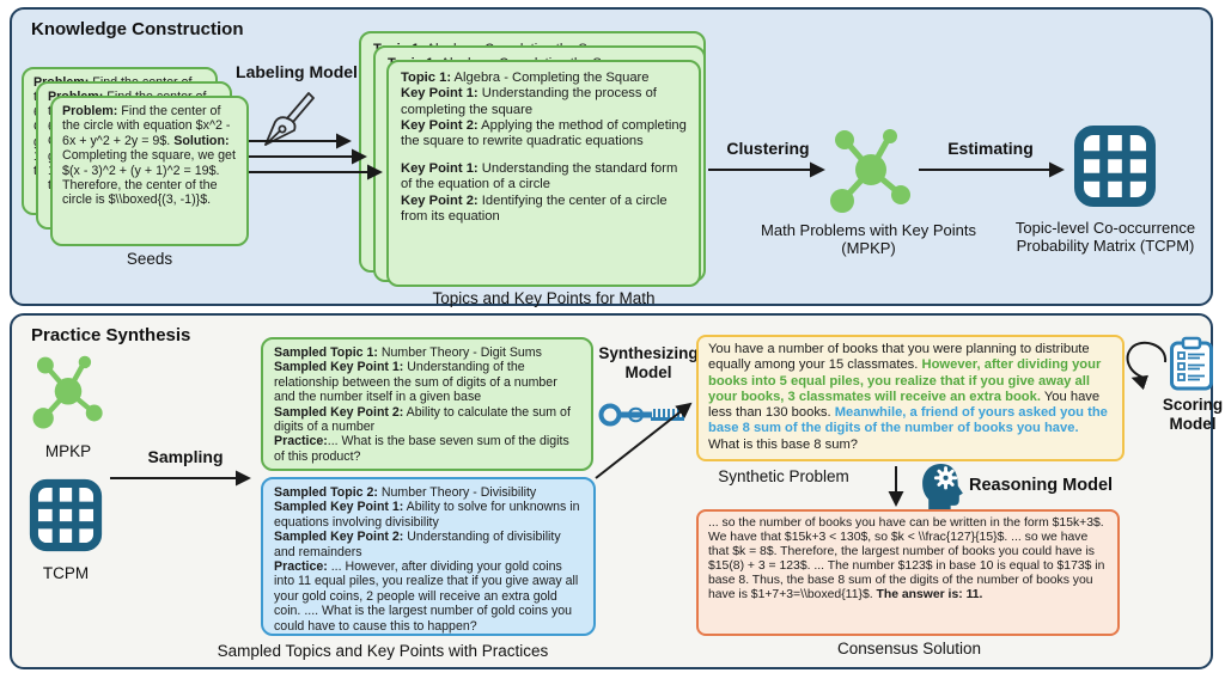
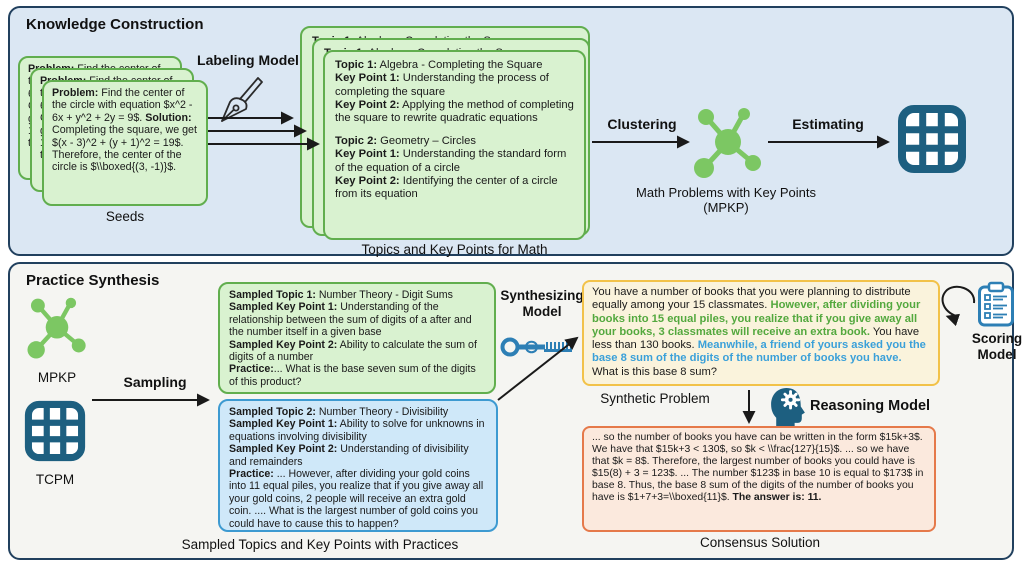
  Knowledge Construction
  Problem: Find the center of the circle with equation $x^2 - 6x + y^2 + 2y = 9$. Solution: Completing the square, we get $(x - 3)^2 + (y + 1)^2 = 19$. Therefore, the center of the circle is $\\boxed{(3, -1)}$.
  Seeds
  Labeling Model
  Topic 1: Algebra - Completing the Square
  Key Point 1: Understanding the process of completing the square
  Key Point 2: Applying the method of completing the square to rewrite quadratic equations
+ Topic 2: Geometry – Circles
  Key Point 1: Understanding the standard form of the equation of a circle
  Key Point 2: Identifying the center of a circle from its equation
  Topics and Key Points for Math
  Clustering
  Math Problems with Key Points (MPKP)
  Estimating
- Topic-level Co-occurrence Probability Matrix (TCPM)
  Practice Synthesis
  MPKP
  Sampling
  TCPM
  Sampled Topic 1: Number Theory - Digit Sums
- Sampled Key Point 1: Understanding of the relationship between the sum of digits of a number and the number itself in a given base
+ Sampled Key Point 1: Understanding of the relationship between the sum of digits of a after and the number itself in a given base
  Sampled Key Point 2: Ability to calculate the sum of digits of a number
  Practice:... What is the base seven sum of the digits of this product?
  Sampled Topic 2: Number Theory - Divisibility
  Sampled Key Point 1: Ability to solve for unknowns in equations involving divisibility
  Sampled Key Point 2: Understanding of divisibility and remainders
  Practice: ... However, after dividing your gold coins into 11 equal piles, you realize that if you give away all your gold coins, 2 people will receive an extra gold coin. .... What is the largest number of gold coins you could have to cause this to happen?
  Sampled Topics and Key Points with Practices
  Synthesizing Model
- You have a number of books that you were planning to distribute equally among your 15 classmates. However, after dividing your books into 5 equal piles, you realize that if you give away all your books, 3 classmates will receive an extra book. You have less than 130 books. Meanwhile, a friend of yours asked you the base 8 sum of the digits of the number of books you have. What is this base 8 sum?
+ You have a number of books that you were planning to distribute equally among your 15 classmates. However, after dividing your books into 15 equal piles, you realize that if you give away all your books, 3 classmates will receive an extra book. You have less than 130 books. Meanwhile, a friend of yours asked you the base 8 sum of the digits of the number of books you have. What is this base 8 sum?
  Synthetic Problem
  Scoring Model
  Reasoning Model
  ... so the number of books you have can be written in the form $15k+3$. We have that $15k+3 < 130$, so $k < \\frac{127}{15}$. ... so we have that $k = 8$. Therefore, the largest number of books you could have is $15(8) + 3 = 123$. ... The number $123$ in base 10 is equal to $173$ in base 8. Thus, the base 8 sum of the digits of the number of books you have is $1+7+3=\\boxed{11}$. The answer is: 11.
  Consensus Solution
